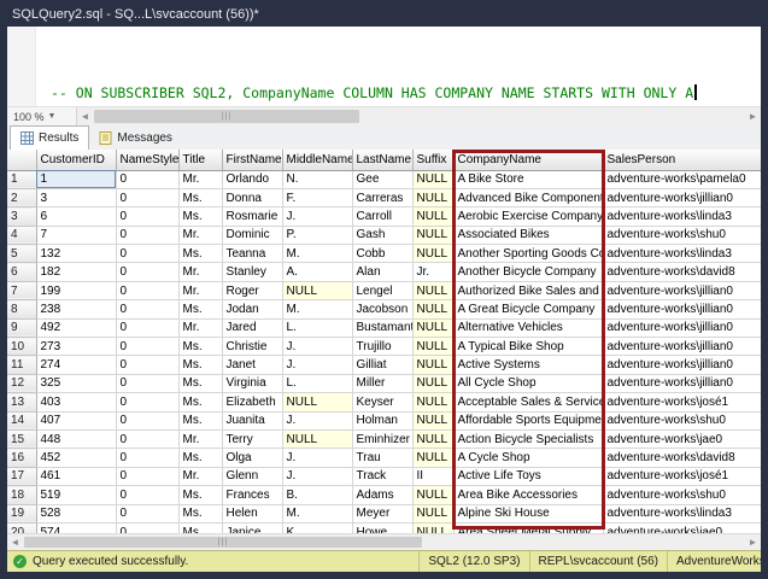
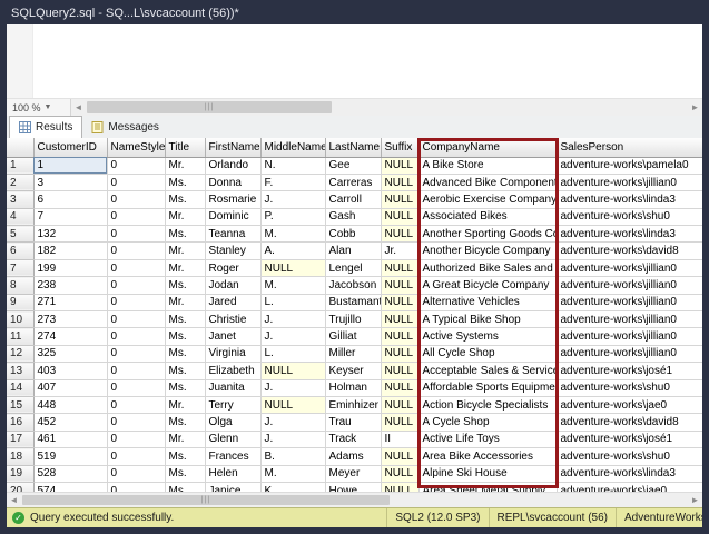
  SQLQuery2.sql - SQ...L\svcaccount (56))*
- -- ON SUBSCRIBER SQL2, CompanyName COLUMN HAS COMPANY NAME STARTS WITH ONLY A
  100 %
  ◄
  ►
  Results
  Messages
  	CustomerID	NameStyle	Title	FirstName	MiddleName	LastName	Suffix	CompanyName	SalesPerson
  1	1	0	Mr.	Orlando	N.	Gee	NULL	A Bike Store	adventure-works\pamela0
  2	3	0	Ms.	Donna	F.	Carreras	NULL	Advanced Bike Component	adventure-works\jillian0
  3	6	0	Ms.	Rosmarie	J.	Carroll	NULL	Aerobic Exercise Company	adventure-works\linda3
  4	7	0	Mr.	Dominic	P.	Gash	NULL	Associated Bikes	adventure-works\shu0
  5	132	0	Ms.	Teanna	M.	Cobb	NULL	Another Sporting Goods Co	adventure-works\linda3
  6	182	0	Mr.	Stanley	A.	Alan	Jr.	Another Bicycle Company	adventure-works\david8
  7	199	0	Mr.	Roger	NULL	Lengel	NULL	Authorized Bike Sales and	adventure-works\jillian0
  8	238	0	Ms.	Jodan	M.	Jacobson	NULL	A Great Bicycle Company	adventure-works\jillian0
- 9	492	0	Mr.	Jared	L.	Bustaman	NULL	Alternative Vehicles	adventure-works\jillian0
+ 9	271	0	Mr.	Jared	L.	Bustaman	NULL	Alternative Vehicles	adventure-works\jillian0
  10	273	0	Ms.	Christie	J.	Trujillo	NULL	A Typical Bike Shop	adventure-works\jillian0
  11	274	0	Ms.	Janet	J.	Gilliat	NULL	Active Systems	adventure-works\jillian0
  12	325	0	Ms.	Virginia	L.	Miller	NULL	All Cycle Shop	adventure-works\jillian0
  13	403	0	Ms.	Elizabeth	NULL	Keyser	NULL	Acceptable Sales & Service	adventure-works\josé1
  14	407	0	Ms.	Juanita	J.	Holman	NULL	Affordable Sports Equipme	adventure-works\shu0
  15	448	0	Mr.	Terry	NULL	Eminhizer	NULL	Action Bicycle Specialists	adventure-works\jae0
  16	452	0	Ms.	Olga	J.	Trau	NULL	A Cycle Shop	adventure-works\david8
  17	461	0	Mr.	Glenn	J.	Track	II	Active Life Toys	adventure-works\josé1
  18	519	0	Ms.	Frances	B.	Adams	NULL	Area Bike Accessories	adventure-works\shu0
  19	528	0	Ms.	Helen	M.	Meyer	NULL	Alpine Ski House	adventure-works\linda3
  ◄
  ►
  ✓
  Query executed successfully.
  SQL2 (12.0 SP3)
  REPL\svcaccount (56)
  AdventureWork
